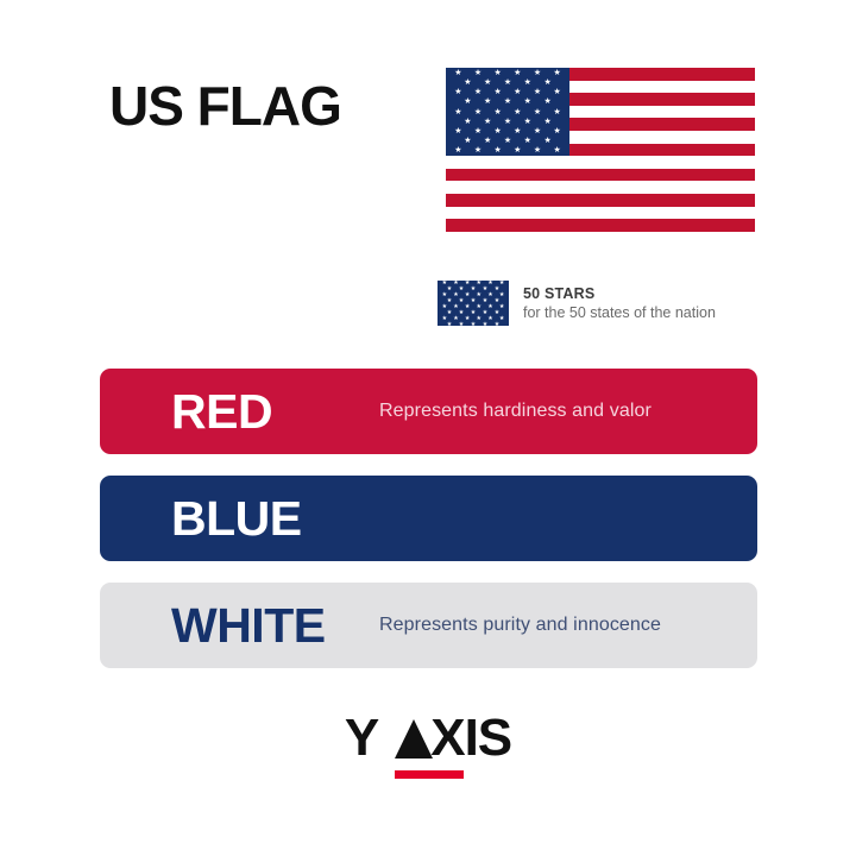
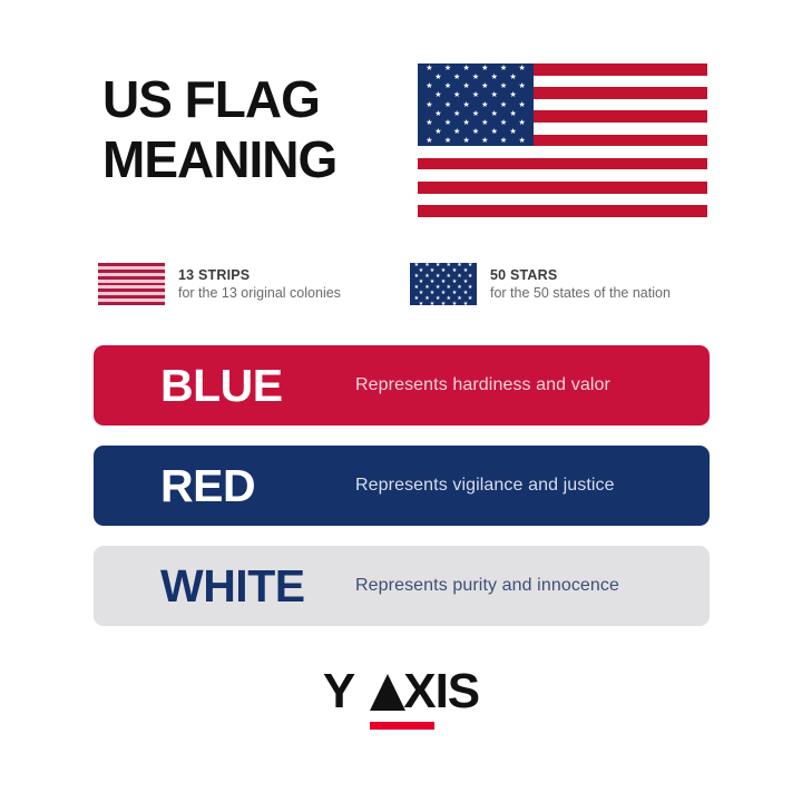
  US FLAG
+ MEANING
+ 13 STRIPS
+ for the 13 original colonies
  50 STARS
  for the 50 states of the nation
- RED
+ BLUE
  Represents hardiness and valor
- BLUE
+ RED
+ Represents vigilance and justice
  WHITE
  Represents purity and innocence
  Y
  XIS
